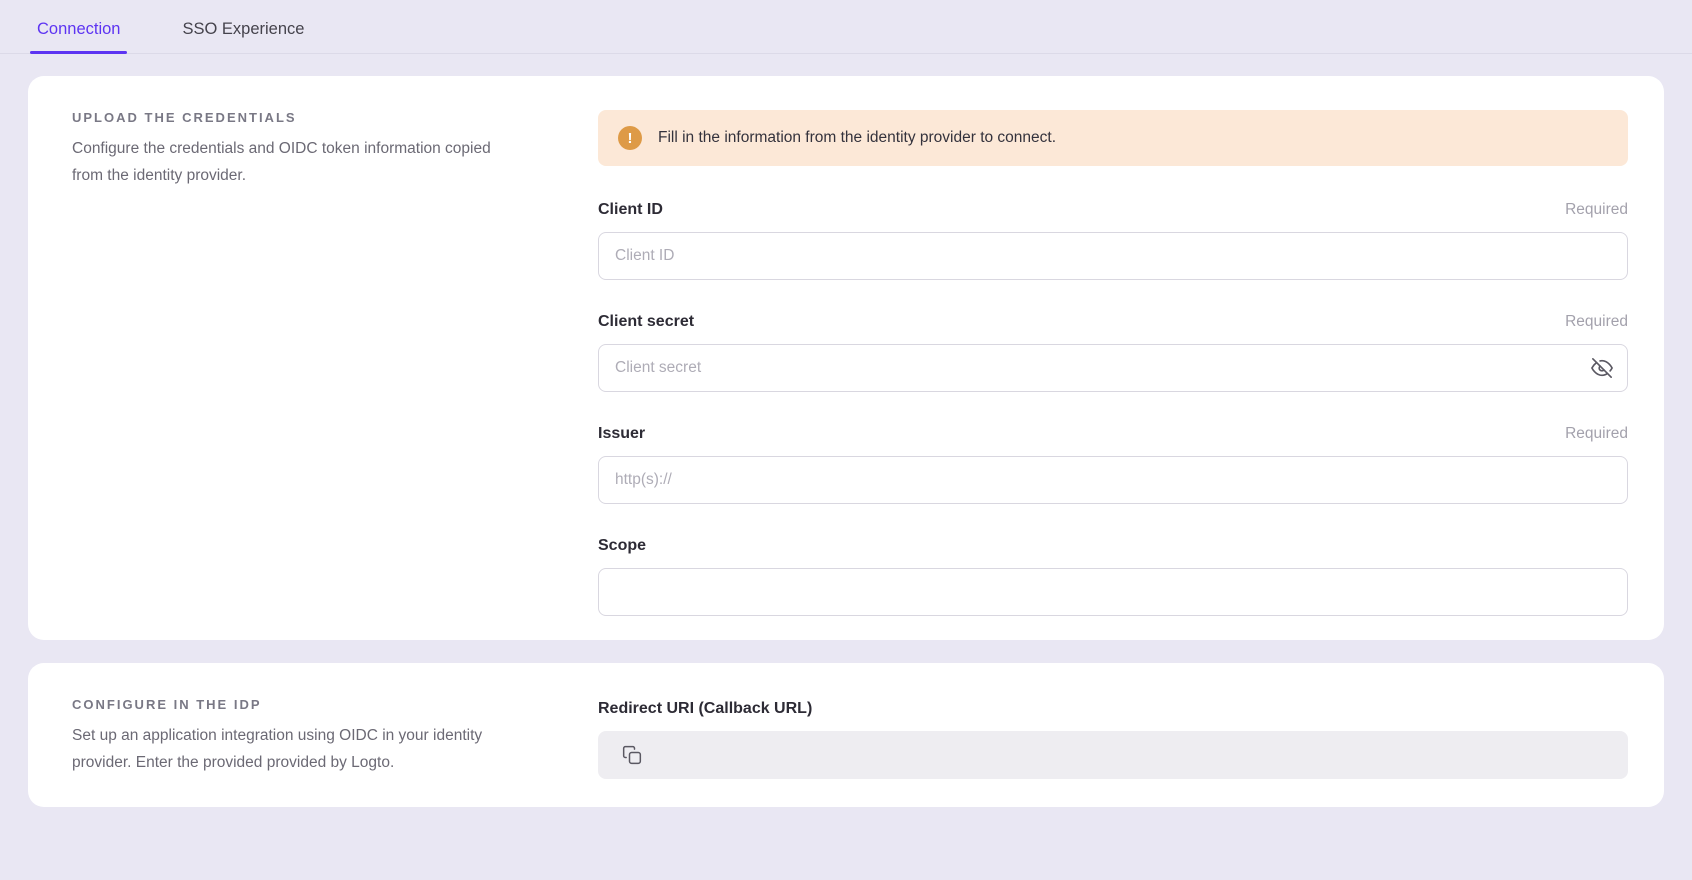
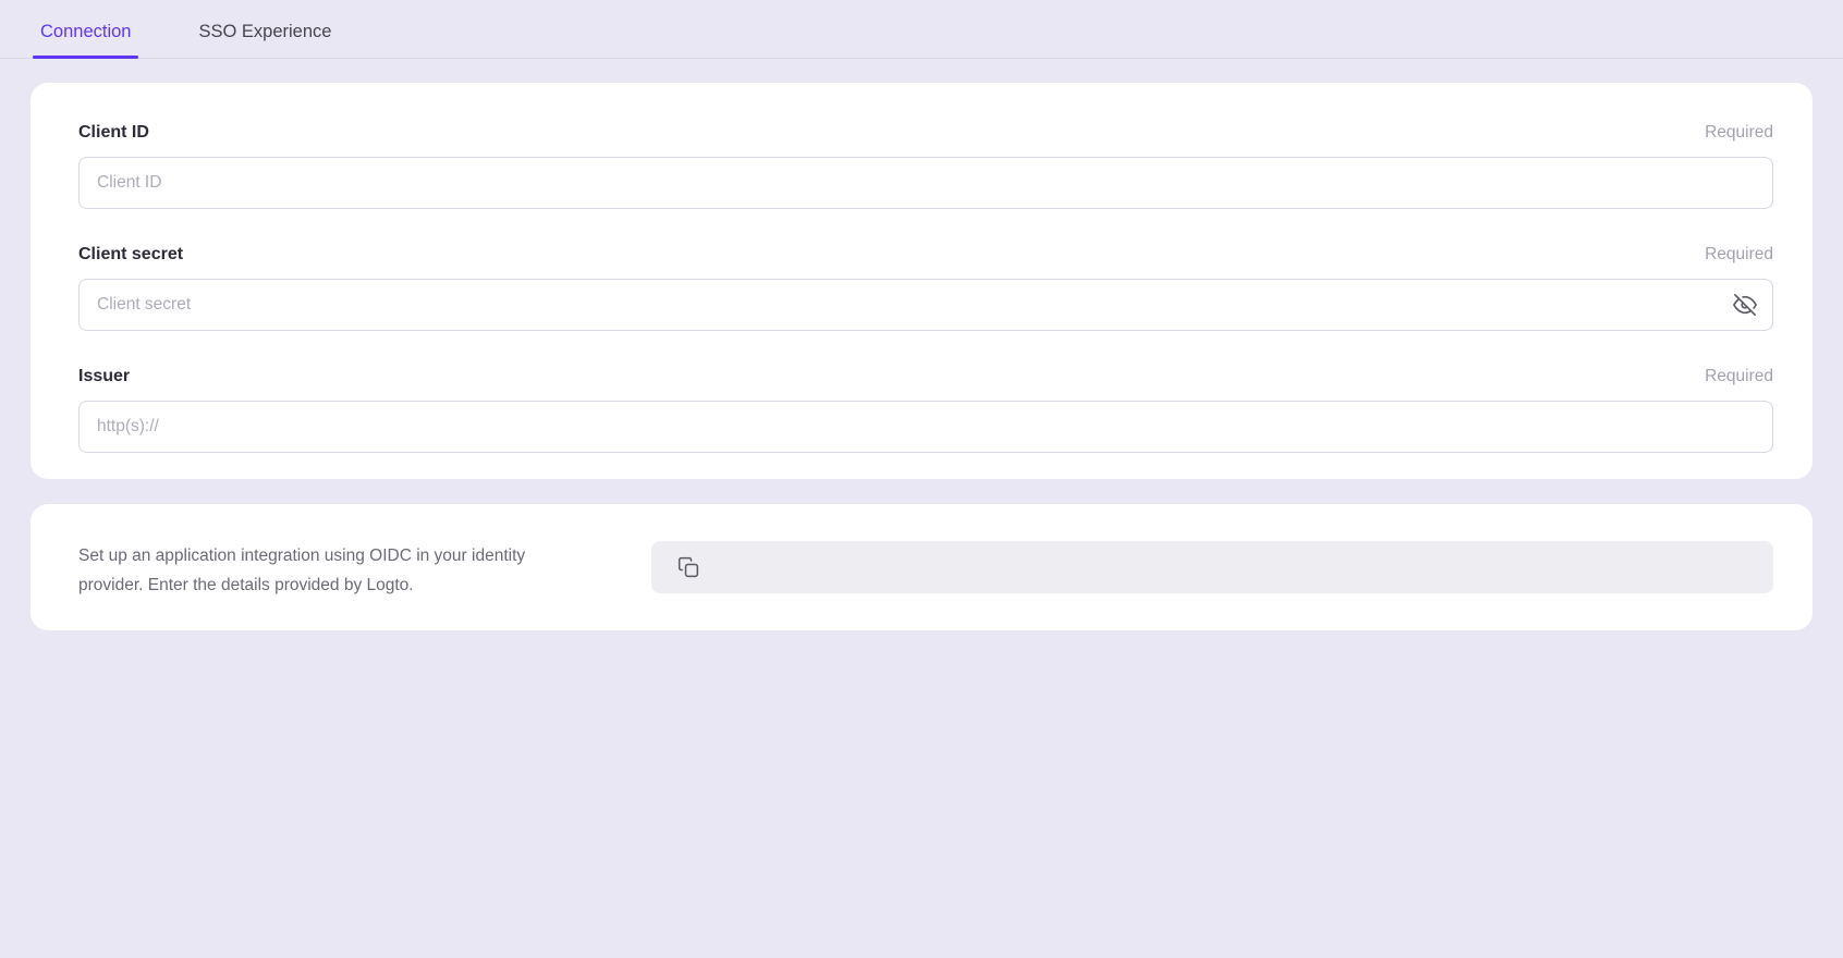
  Connection
  SSO Experience
- UPLOAD THE CREDENTIALS
- Configure the credentials and OIDC token information copied from the identity provider.
- !
- Fill in the information from the identity provider to connect.
  Client ID
  Required
  Client ID
  Client secret
  Required
  Client secret
  Issuer
  Required
  http(s)://
- Scope
- CONFIGURE IN THE IDP
- Set up an application integration using OIDC in your identity provider. Enter the provided provided by Logto.
+ Set up an application integration using OIDC in your identity provider. Enter the details provided by Logto.
- Redirect URI (Callback URL)
